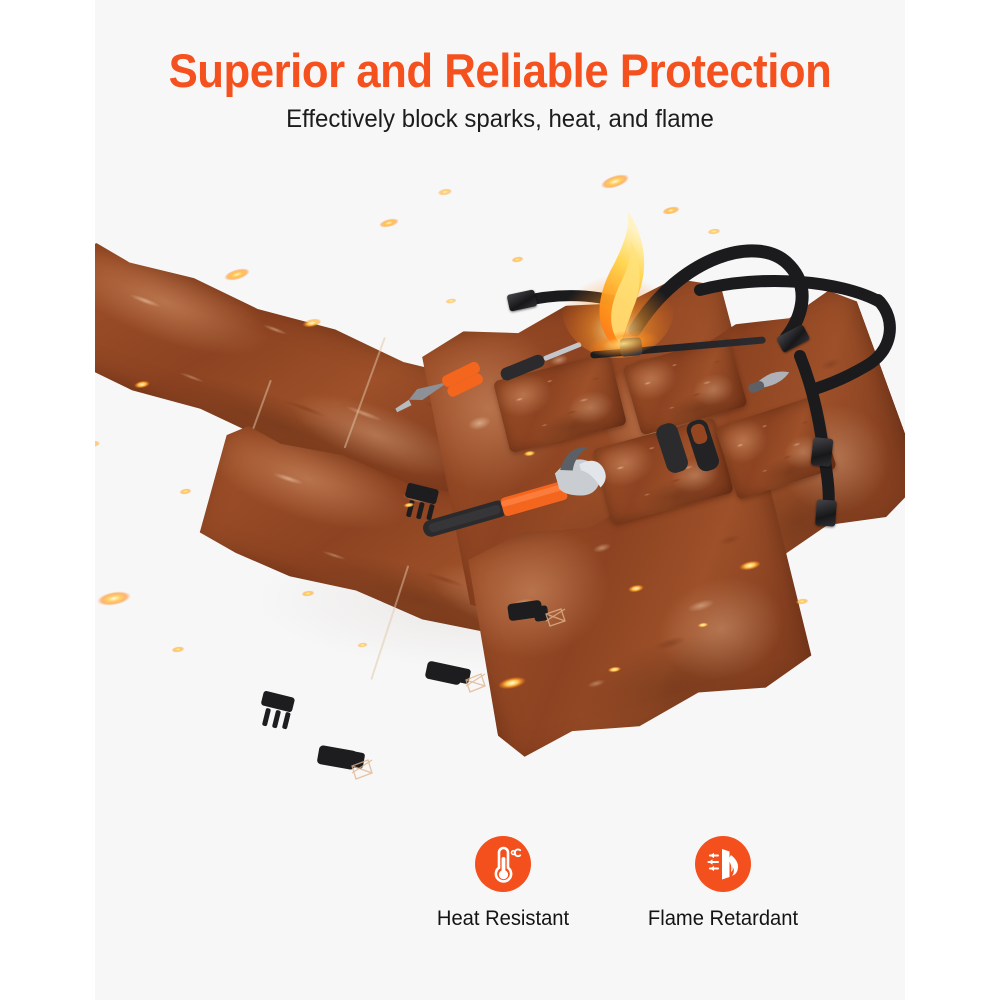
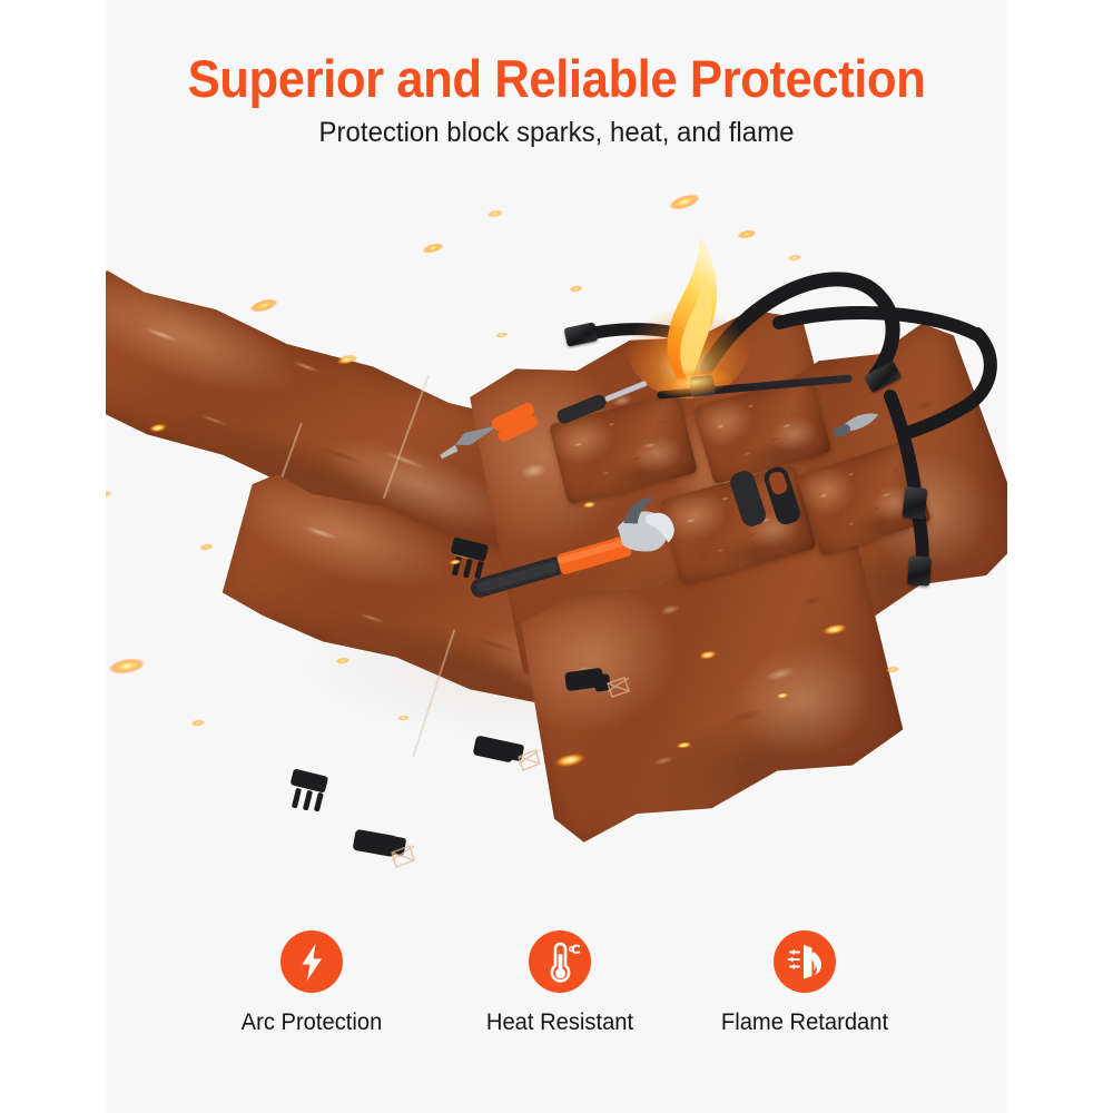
  Superior and Reliable Protection
- Effectively block sparks, heat, and flame
+ Protection block sparks, heat, and flame
+ Arc Protection
  Heat Resistant
  Flame Retardant
